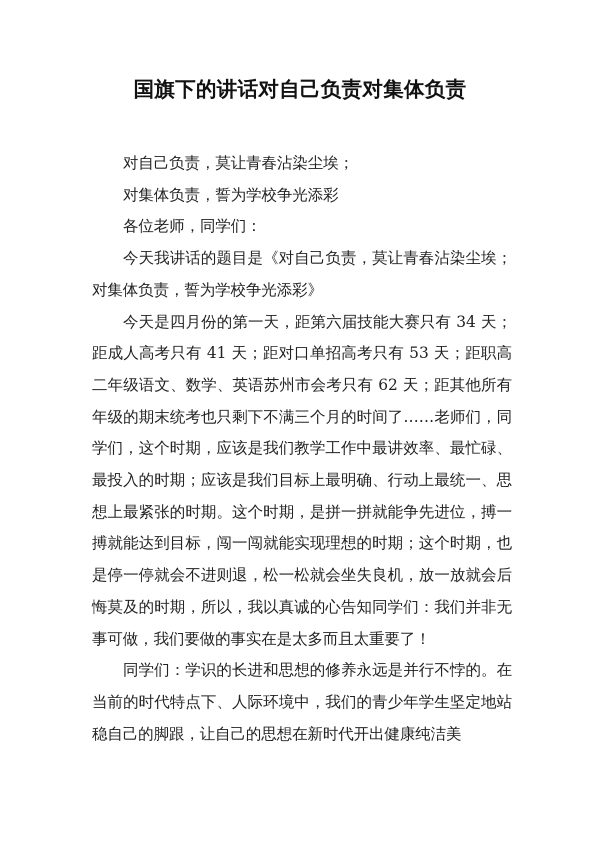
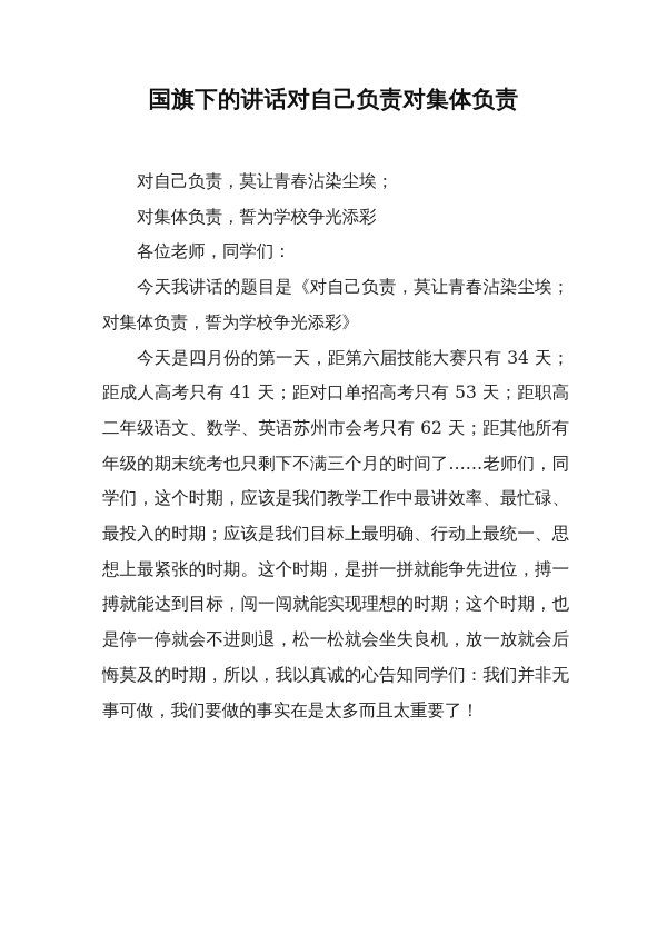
  国旗下的讲话对自己负责对集体负责
  对自己负责，莫让青春沾染尘埃；
  对集体负责，誓为学校争光添彩
  各位老师，同学们：
  今天我讲话的题目是《对自己负责，莫让青春沾染尘埃；对集体负责，誓为学校争光添彩》
  今天是四月份的第一天，距第六届技能大赛只有 34 天；距成人高考只有 41 天；距对口单招高考只有 53 天；距职高二年级语文、数学、英语苏州市会考只有 62 天；距其他所有年级的期末统考也只剩下不满三个月的时间了……老师们，同学们，这个时期，应该是我们教学工作中最讲效率、最忙碌、最投入的时期；应该是我们目标上最明确、行动上最统一、思想上最紧张的时期。这个时期，是拼一拼就能争先进位，搏一搏就能达到目标，闯一闯就能实现理想的时期；这个时期，也是停一停就会不进则退，松一松就会坐失良机，放一放就会后悔莫及的时期，所以，我以真诚的心告知同学们：我们并非无事可做，我们要做的事实在是太多而且太重要了！
- 同学们：学识的长进和思想的修养永远是并行不悖的。在当前的时代特点下、人际环境中，我们的青少年学生坚定地站稳自己的脚跟，让自己的思想在新时代开出健康纯洁美
